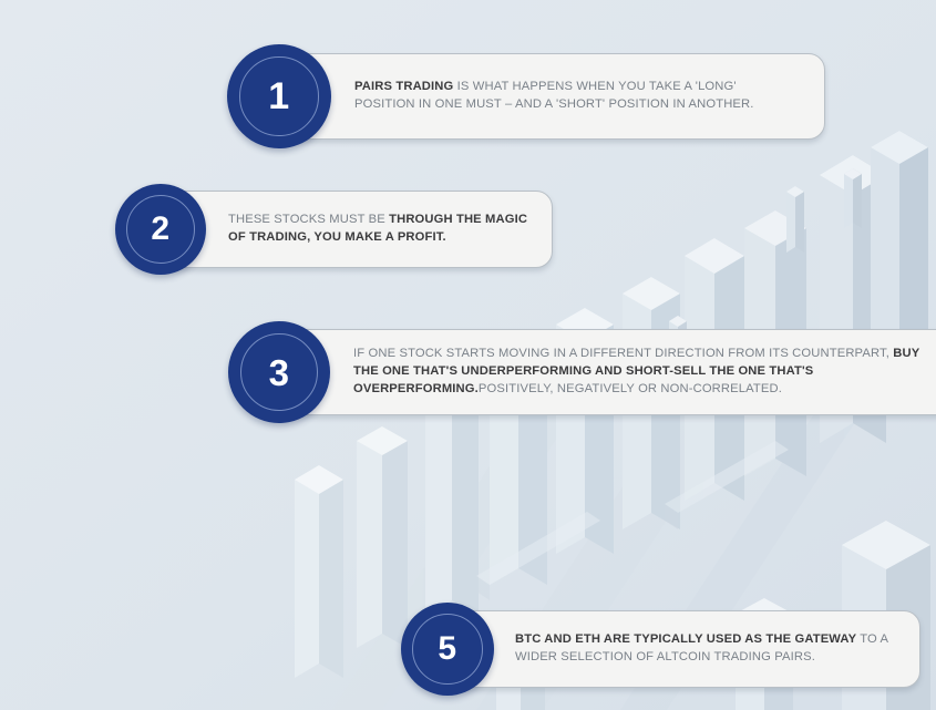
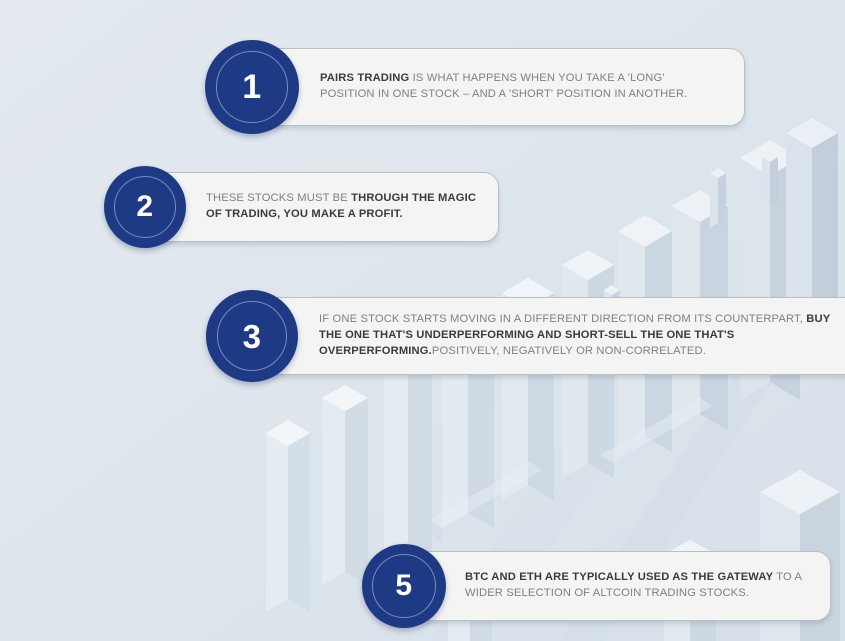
  1
- PAIRS TRADING IS WHAT HAPPENS WHEN YOU TAKE A 'LONG' POSITION IN ONE MUST – AND A 'SHORT' POSITION IN ANOTHER.
+ PAIRS TRADING IS WHAT HAPPENS WHEN YOU TAKE A 'LONG' POSITION IN ONE STOCK – AND A 'SHORT' POSITION IN ANOTHER.
  2
  THESE STOCKS MUST BE THROUGH THE MAGIC OF TRADING, YOU MAKE A PROFIT.
  3
  IF ONE STOCK STARTS MOVING IN A DIFFERENT DIRECTION FROM ITS COUNTERPART, BUY THE ONE THAT'S UNDERPERFORMING AND SHORT-SELL THE ONE THAT'S OVERPERFORMING.POSITIVELY, NEGATIVELY OR NON-CORRELATED.
  5
- BTC AND ETH ARE TYPICALLY USED AS THE GATEWAY TO A WIDER SELECTION OF ALTCOIN TRADING PAIRS.
+ BTC AND ETH ARE TYPICALLY USED AS THE GATEWAY TO A WIDER SELECTION OF ALTCOIN TRADING STOCKS.
